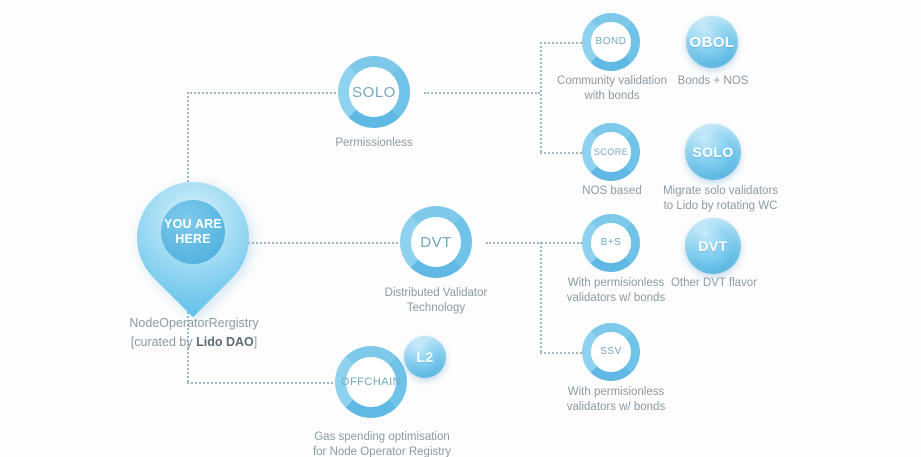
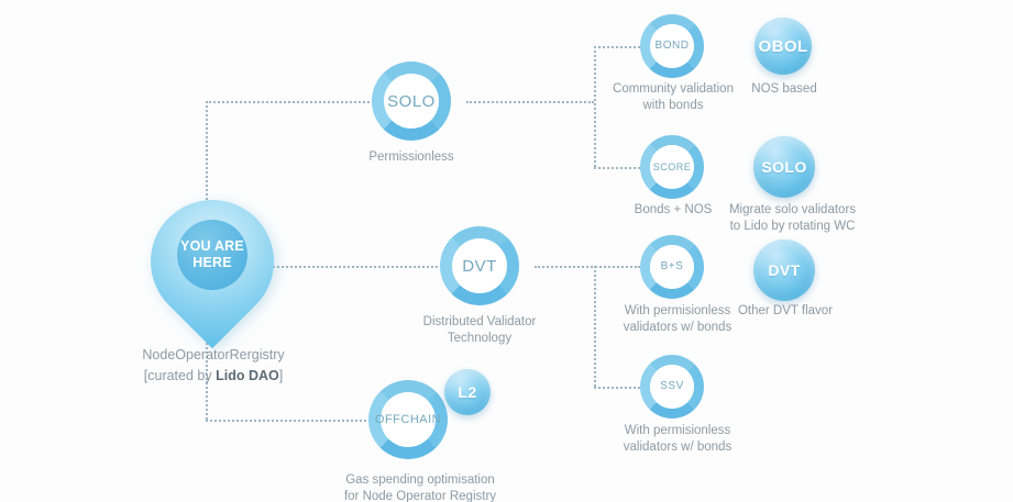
  YOU ARE
  HERE
  NodeOperatorRergistry
  [curated by Lido DAO]
  SOLO
  Permissionless
  DVT
  Distributed Validator
  Technology
  OFFCHAIN
  L2
  Gas spending optimisation
  for Node Operator Registry
  BOND
  Community validation
  with bonds
  OBOL
- Bonds + NOS
+ NOS based
  SCORE
- NOS based
+ Bonds + NOS
  SOLO
  Migrate solo validators
  to Lido by rotating WC
  B+S
  With permisionless
  validators w/ bonds
  DVT
  Other DVT flavor
  SSV
  With permisionless
  validators w/ bonds
